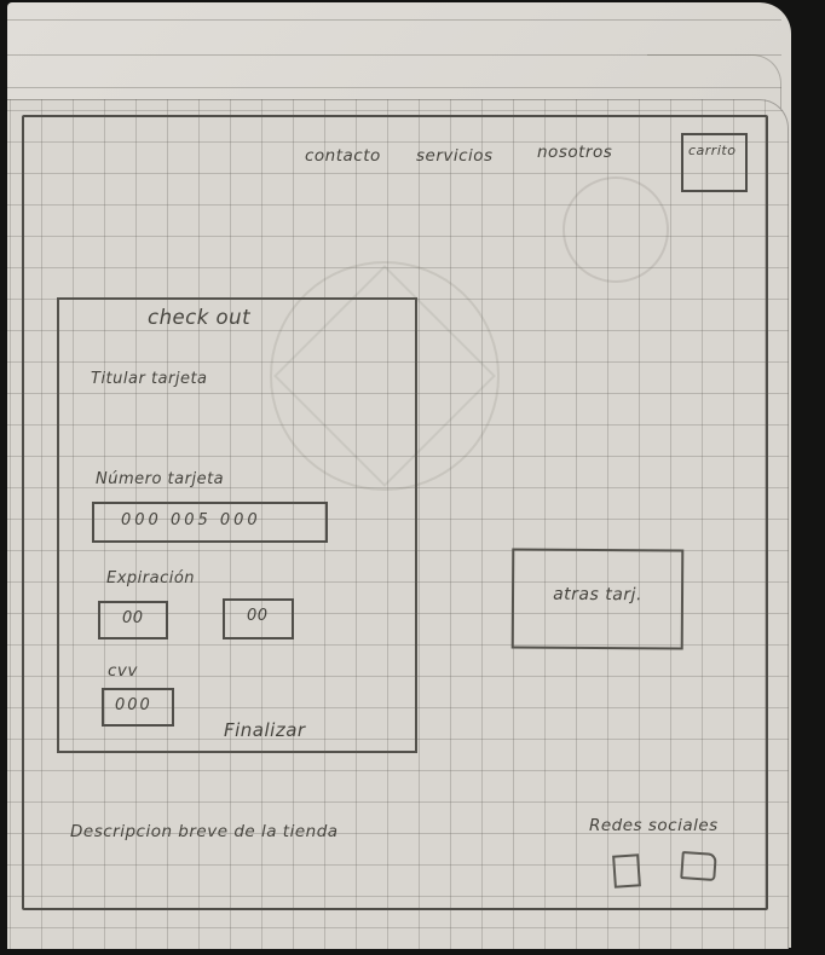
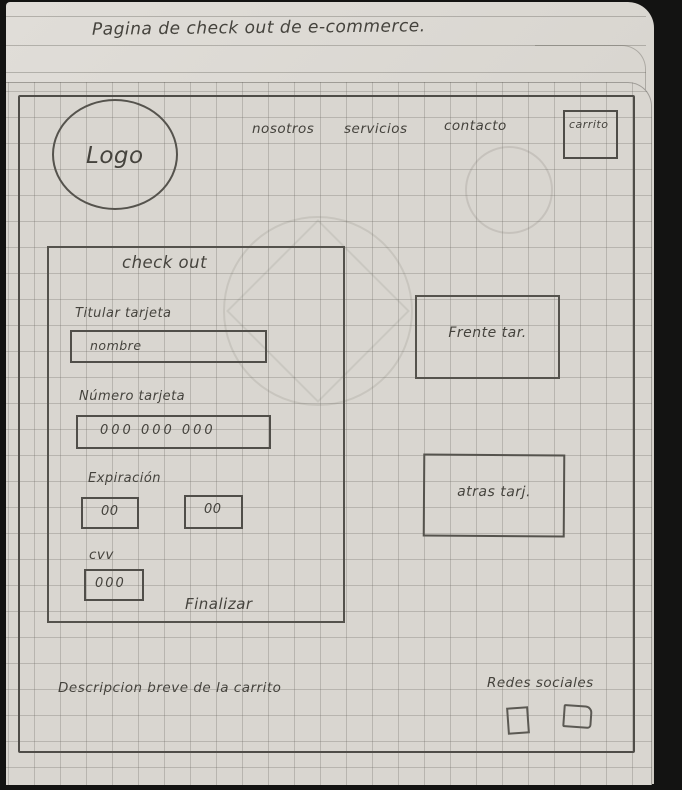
+ Pagina de check out de e-commerce.
+ Logo
- contacto
+ nosotros
  servicios
- nosotros
+ contacto
  carrito
  check out
  Titular tarjeta
+ nombre
  Número tarjeta
- 000 005 000
+ 000 000 000
  Expiración
  00
  00
  cvv
  000
  Finalizar
+ Frente tar.
  atras tarj.
- Descripcion breve de la tienda
+ Descripcion breve de la carrito
  Redes sociales
